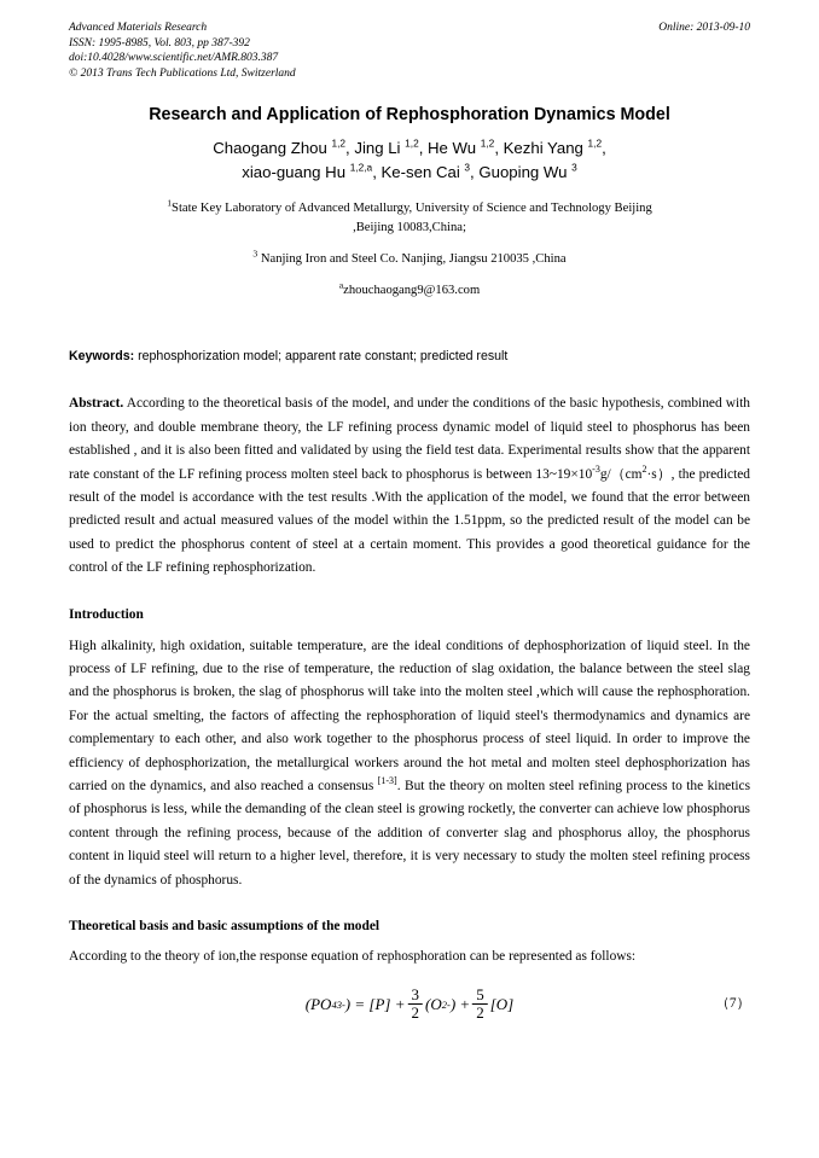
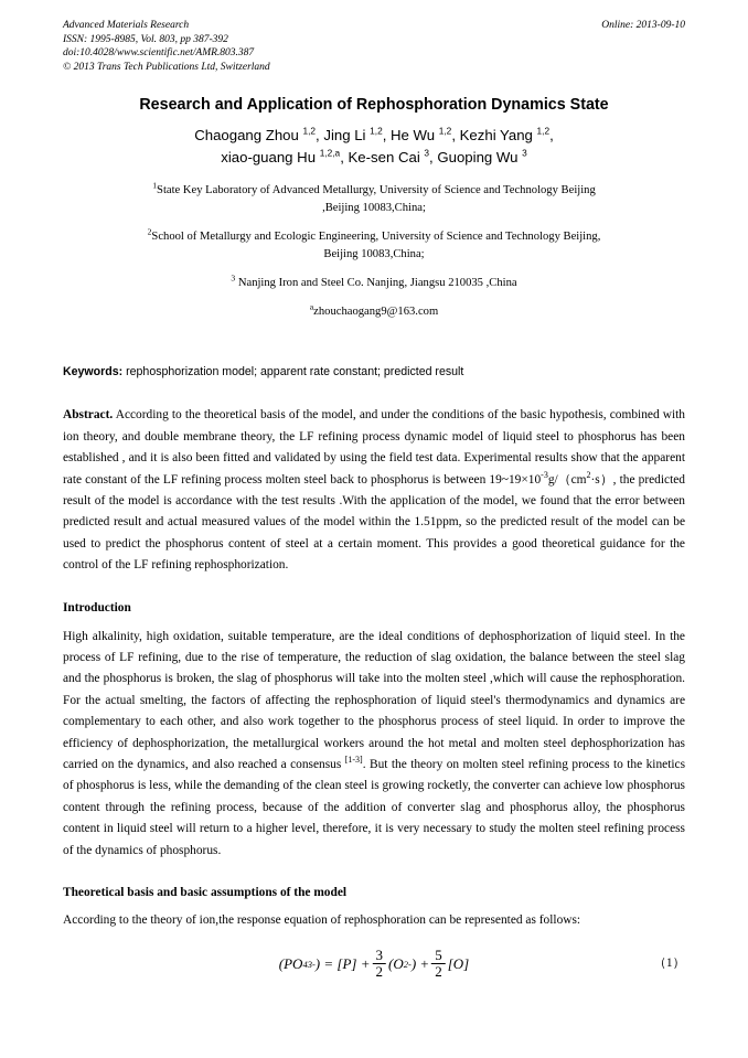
  Advanced Materials Research
  ISSN: 1995-8985, Vol. 803, pp 387-392
  doi:10.4028/www.scientific.net/AMR.803.387
  © 2013 Trans Tech Publications Ltd, Switzerland
  Online: 2013-09-10
- Research and Application of Rephosphoration Dynamics Model
+ Research and Application of Rephosphoration Dynamics State
  Chaogang Zhou 1,2, Jing Li 1,2, He Wu 1,2, Kezhi Yang 1,2,
  xiao-guang Hu 1,2,a, Ke-sen Cai 3, Guoping Wu 3
  1State Key Laboratory of Advanced Metallurgy, University of Science and Technology Beijing
  ,Beijing 10083,China;
+ 2School of Metallurgy and Ecologic Engineering, University of Science and Technology Beijing,
+ Beijing 10083,China;
  3 Nanjing Iron and Steel Co. Nanjing, Jiangsu 210035 ,China
  azhouchaogang9@163.com
  Keywords: rephosphorization model; apparent rate constant; predicted result
- Abstract. According to the theoretical basis of the model, and under the conditions of the basic hypothesis, combined with ion theory, and double membrane theory, the LF refining process dynamic model of liquid steel to phosphorus has been established , and it is also been fitted and validated by using the field test data. Experimental results show that the apparent rate constant of the LF refining process molten steel back to phosphorus is between 13~19×10-3g/（cm2·s）, the predicted result of the model is accordance with the test results .With the application of the model, we found that the error between predicted result and actual measured values of the model within the 1.51ppm, so the predicted result of the model can be used to predict the phosphorus content of steel at a certain moment. This provides a good theoretical guidance for the control of the LF refining rephosphorization.
+ Abstract. According to the theoretical basis of the model, and under the conditions of the basic hypothesis, combined with ion theory, and double membrane theory, the LF refining process dynamic model of liquid steel to phosphorus has been established , and it is also been fitted and validated by using the field test data. Experimental results show that the apparent rate constant of the LF refining process molten steel back to phosphorus is between 19~19×10-3g/（cm2·s）, the predicted result of the model is accordance with the test results .With the application of the model, we found that the error between predicted result and actual measured values of the model within the 1.51ppm, so the predicted result of the model can be used to predict the phosphorus content of steel at a certain moment. This provides a good theoretical guidance for the control of the LF refining rephosphorization.
  Introduction
  High alkalinity, high oxidation, suitable temperature, are the ideal conditions of dephosphorization of liquid steel. In the process of LF refining, due to the rise of temperature, the reduction of slag oxidation, the balance between the steel slag and the phosphorus is broken, the slag of phosphorus will take into the molten steel ,which will cause the rephosphoration. For the actual smelting, the factors of affecting the rephosphoration of liquid steel's thermodynamics and dynamics are complementary to each other, and also work together to the phosphorus process of steel liquid. In order to improve the efficiency of dephosphorization, the metallurgical workers around the hot metal and molten steel dephosphorization has carried on the dynamics, and also reached a consensus [1-3]. But the theory on molten steel refining process to the kinetics of phosphorus is less, while the demanding of the clean steel is growing rocketly, the converter can achieve low phosphorus content through the refining process, because of the addition of converter slag and phosphorus alloy, the phosphorus content in liquid steel will return to a higher level, therefore, it is very necessary to study the molten steel refining process of the dynamics of phosphorus.
  Theoretical basis and basic assumptions of the model
  According to the theory of ion,the response equation of rephosphoration can be represented as follows:
  (
  PO
  4
  3-
  ) = [
  P
  ] +
  3
  2
  (
  O
  2-
  ) +
  5
  2
  [
  O
  ]
- （7）
+ （1）
